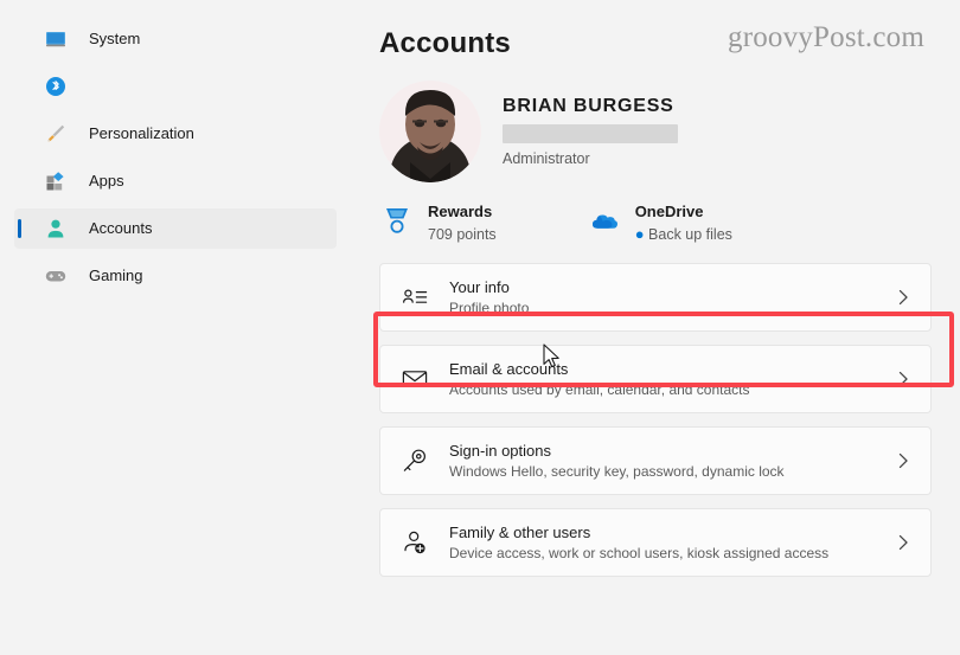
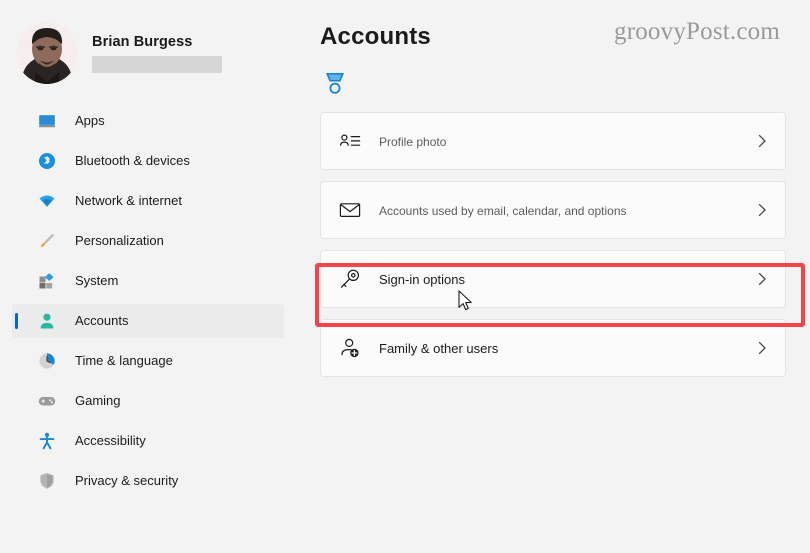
+ Brian Burgess
- System
+ Apps
+ Bluetooth & devices
+ Network & internet
  Personalization
- Apps
+ System
  Accounts
+ Time & language
  Gaming
+ Accessibility
+ Privacy & security
  groovyPost.com
  Accounts
- BRIAN BURGESS
- Administrator
- Rewards
- 709 points
- OneDrive
- ● Back up files
- Your info
  Profile photo
- Email & accounts
- Accounts used by email, calendar, and contacts
+ Accounts used by email, calendar, and options
  Sign-in options
- Windows Hello, security key, password, dynamic lock
  Family & other users
- Device access, work or school users, kiosk assigned access
